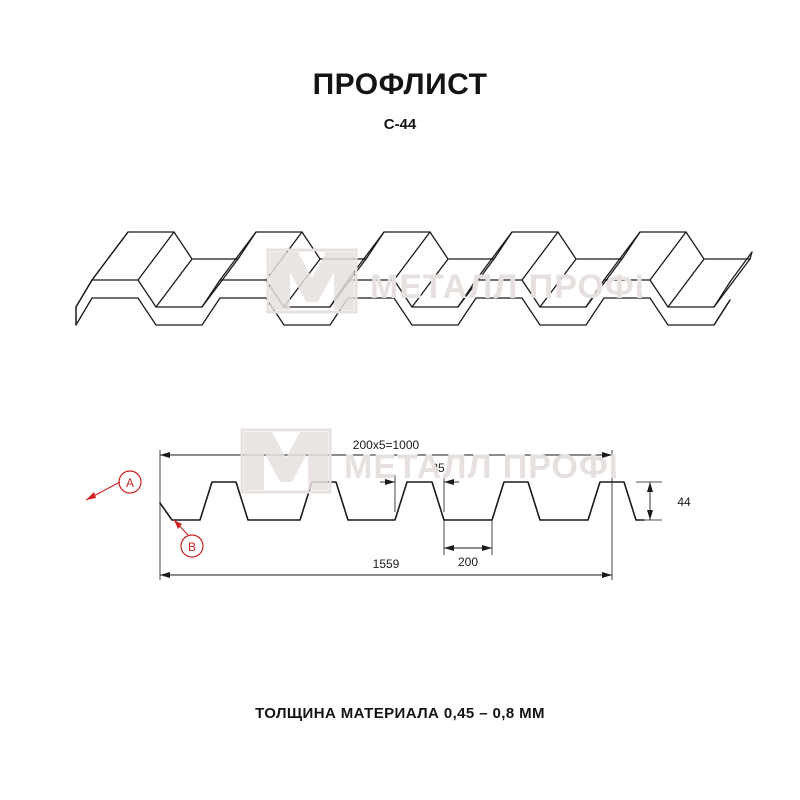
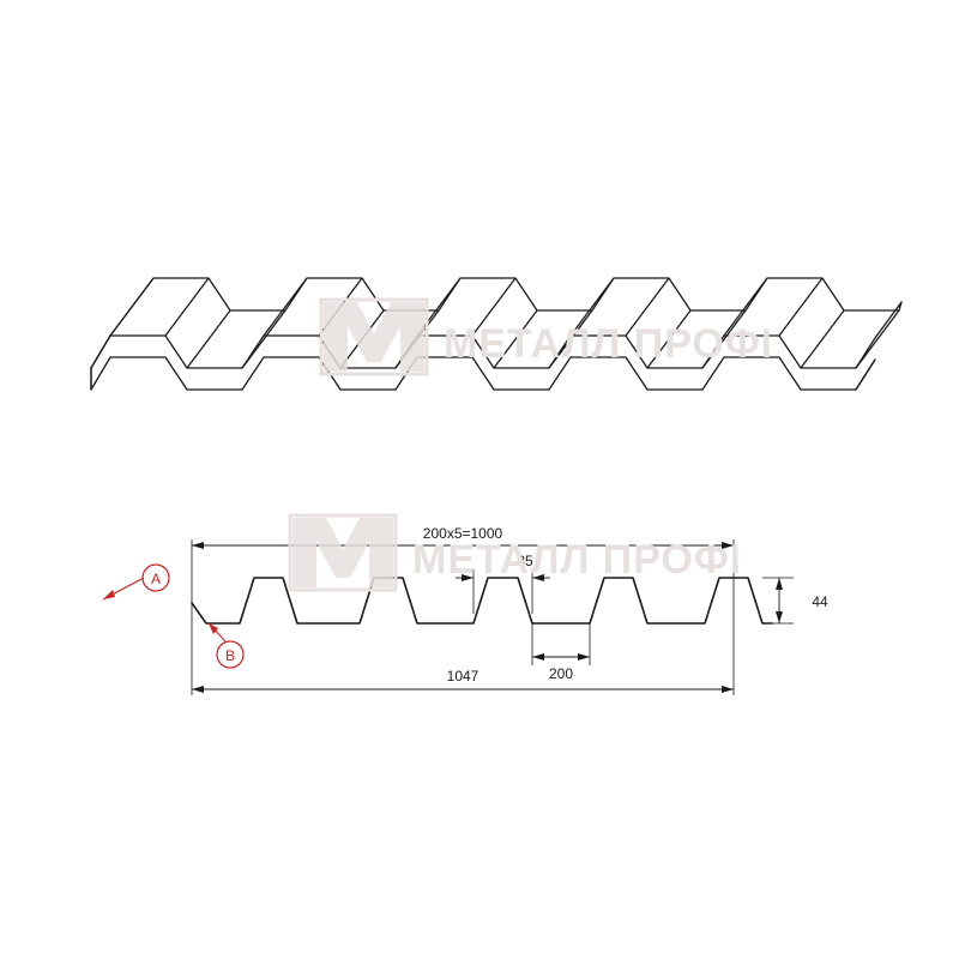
- ПРОФЛИСТ
- С-44
  200x5=1000
  35
  44
  200
- 1559
+ 1047
  A
  B
  МЕТАЛЛ ПРОФ
  МЕТАЛЛ ПРОФ
- ТОЛЩИНА МАТЕРИАЛА 0,45 – 0,8 ММ
